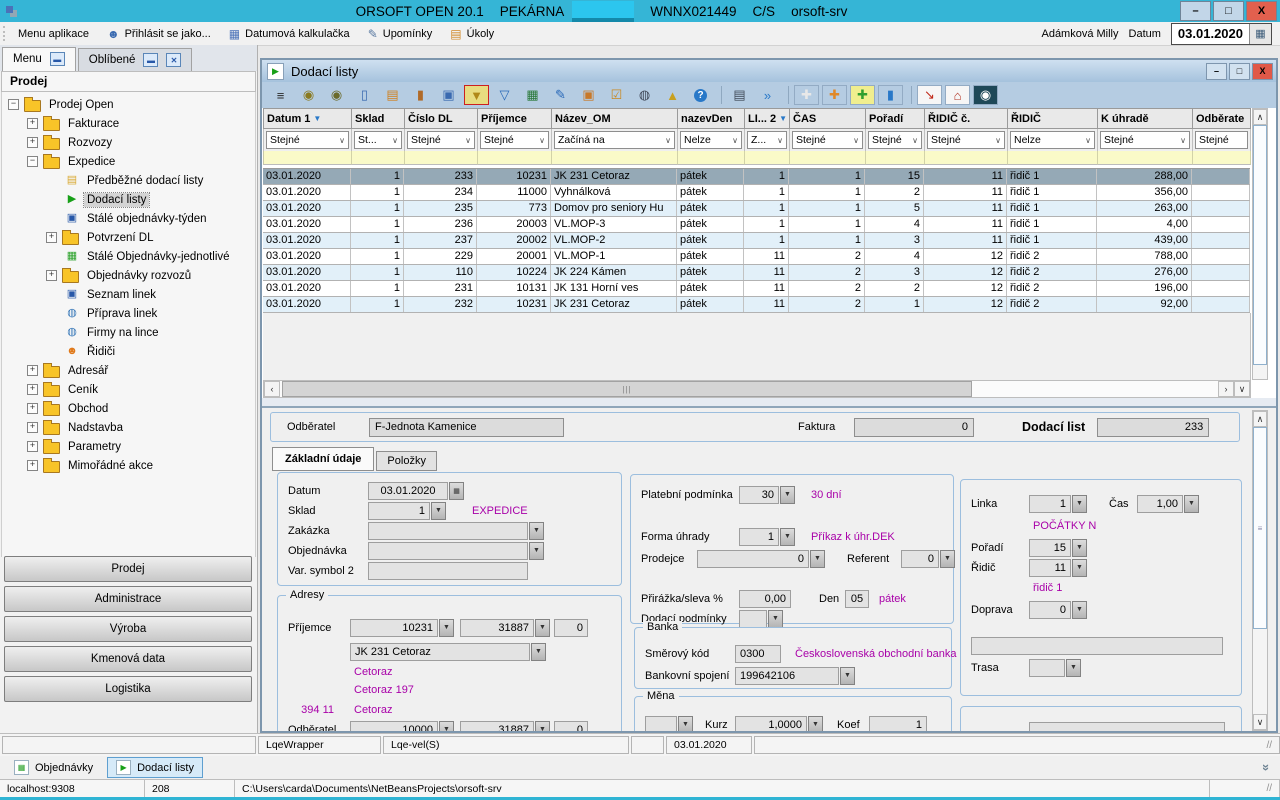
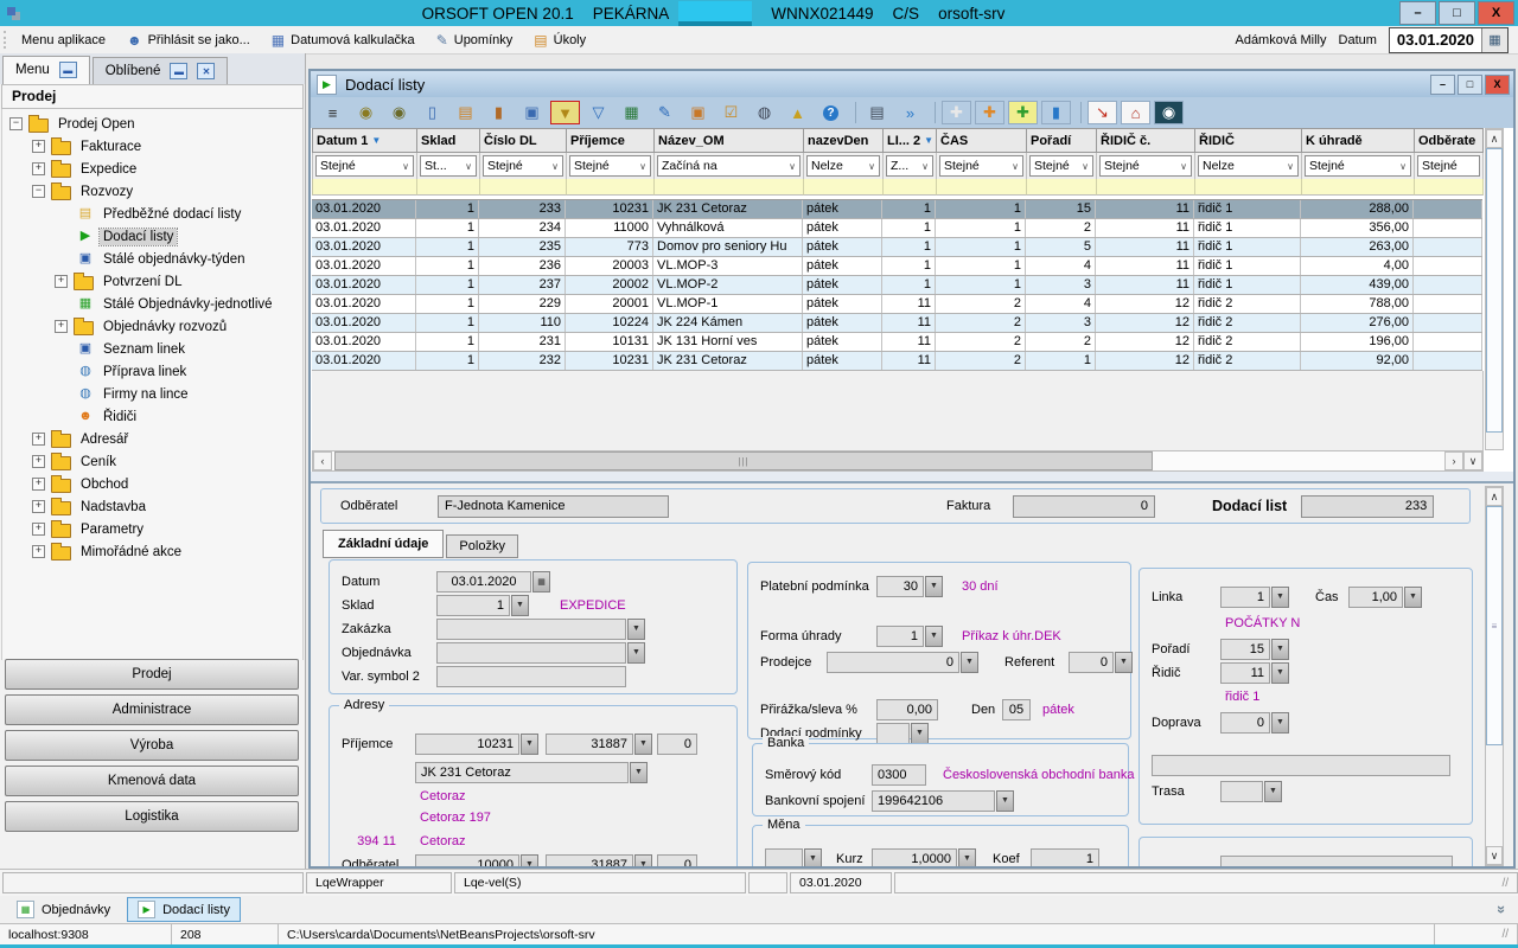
  ORSOFT OPEN 20.1
  PEKÁRNA
  WNNX021449
  C/S
  orsoft-srv
  –
  □
  X
  Menu aplikace
  ☻
  Přihlásit se jako...
  ▦
  Datumová kalkulačka
  ✎
  Upomínky
  ▤
  Úkoly
  Adámková Milly
  Datum
  03.01.2020
  ▦
  Menu
  ▬
  Oblíbené
  ▬
  ✕
  Prodej
  −
  Prodej Open
  +
  Fakturace
  +
- Rozvozy
+ Expedice
  −
- Expedice
+ Rozvozy
  ▤
  Předběžné dodací listy
  ▶
  Dodací listy
  ▣
  Stálé objednávky-týden
  +
  Potvrzení DL
  ▦
  Stálé Objednávky-jednotlivé
  +
  Objednávky rozvozů
  ▣
  Seznam linek
  ◍
  Příprava linek
  ◍
  Firmy na lince
  ☻
  Řidiči
  +
  Adresář
  +
  Ceník
  +
  Obchod
  +
  Nadstavba
  +
  Parametry
  +
  Mimořádné akce
  Prodej
  Administrace
  Výroba
  Kmenová data
  Logistika
  ▶
  Dodací listy
  –
  □
  X
  ≡
  ◉
  ◉
  ▯
  ▤
  ▮
  ▣
  ▼
  ▽
  ▦
  ✎
  ▣
  ☑
  ◍
  ▲
  ?
  ▤
  »
  ✚
  ✚
  ✚
  ▮
  ↘
  ⌂
  ◉
  Datum
  1
  ▼
  Sklad
  Číslo DL
  Příjemce
  Název_OM
  nazevDen
  LI...
  2
  ▼
  ČAS
  Pořadí
  ŘIDIČ č.
  ŘIDIČ
  K úhradě
  Odběrate
  Stejné
  ∨
  St...
  ∨
  Stejné
  ∨
  Stejné
  ∨
  Začíná na
  ∨
  Nelze
  ∨
  Z...
  ∨
  Stejné
  ∨
  Stejné
  ∨
  Stejné
  ∨
  Nelze
  ∨
  Stejné
  ∨
  Stejné
  03.01.2020
  1
  233
  10231
  JK 231 Cetoraz
  pátek
  1
  1
  15
  11
  řidič 1
  288,00
  03.01.2020
  1
  234
  11000
  Vyhnálková
  pátek
  1
  1
  2
  11
  řidič 1
  356,00
  03.01.2020
  1
  235
  773
  Domov pro seniory Hu
  pátek
  1
  1
  5
  11
  řidič 1
  263,00
  03.01.2020
  1
  236
  20003
  VL.MOP-3
  pátek
  1
  1
  4
  11
  řidič 1
  4,00
  03.01.2020
  1
  237
  20002
  VL.MOP-2
  pátek
  1
  1
  3
  11
  řidič 1
  439,00
  03.01.2020
  1
  229
  20001
  VL.MOP-1
  pátek
  11
  2
  4
  12
  řidič 2
  788,00
  03.01.2020
  1
  110
  10224
  JK 224 Kámen
  pátek
  11
  2
  3
  12
  řidič 2
  276,00
  03.01.2020
  1
  231
  10131
  JK 131 Horní ves
  pátek
  11
  2
  2
  12
  řidič 2
  196,00
  03.01.2020
  1
  232
  10231
  JK 231 Cetoraz
  pátek
  11
  2
  1
  12
  řidič 2
  92,00
  ∧
  ‹
  |||
  ›
  ∨
  Odběratel
  F-Jednota Kamenice
  Faktura
  0
  Dodací list
  233
  Základní údaje
  Položky
  Datum
  03.01.2020
  Sklad
  1
  EXPEDICE
  Zakázka
  Objednávka
  Var. symbol 2
  Adresy
  Příjemce
  10231
  31887
  0
  JK 231 Cetoraz
  Cetoraz
  Cetoraz 197
  394 11
  Cetoraz
  Odběratel
  10000
  31887
  0
  Platební podmínka
  30
  30 dní
  Forma úhrady
  1
  Příkaz k úhr.DEK
  Prodejce
  0
  Referent
  0
  Přirážka/sleva %
  0,00
  Den
  05
  pátek
  Dodací podmínky
  Banka
  Směrový kód
  0300
  Československá obchodní banka
  Bankovní spojení
  199642106
  Měna
  Kurz
  1,0000
  Koef
  1
  Linka
  1
  Čas
  1,00
  POČÁTKY N
  Pořadí
  15
  Řidič
  11
  řidič 1
  Doprava
  0
  Trasa
  ∧
  ≡
  ∨
  LqeWrapper
  Lqe-vel(S)
  03.01.2020
  //
  ▦
  Objednávky
  ▶
  Dodací listy
  localhost:9308
  208
  C:\Users\carda\Documents\NetBeansProjects\orsoft-srv
  //
